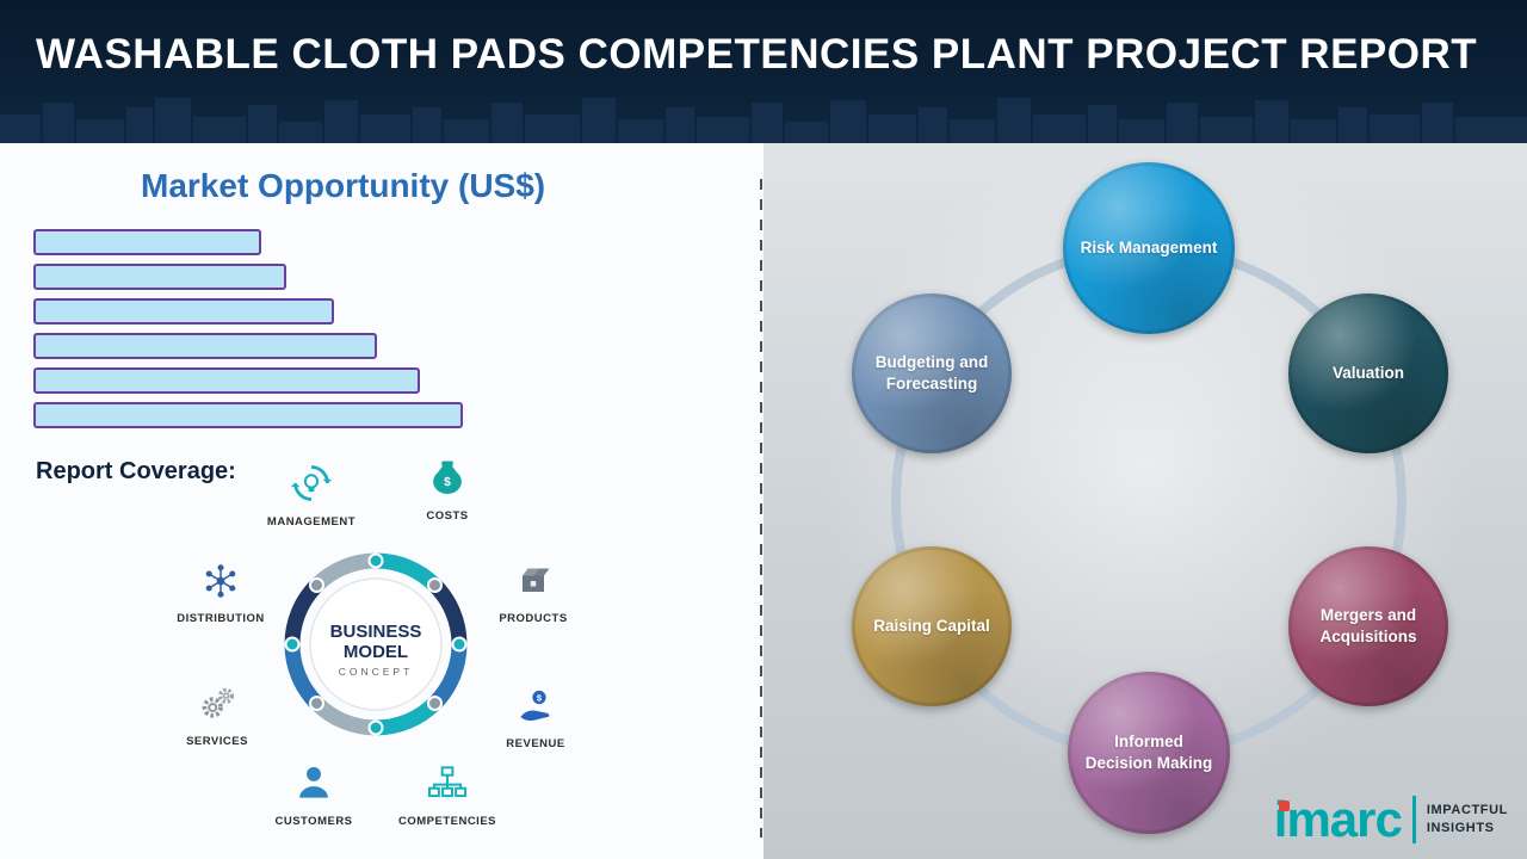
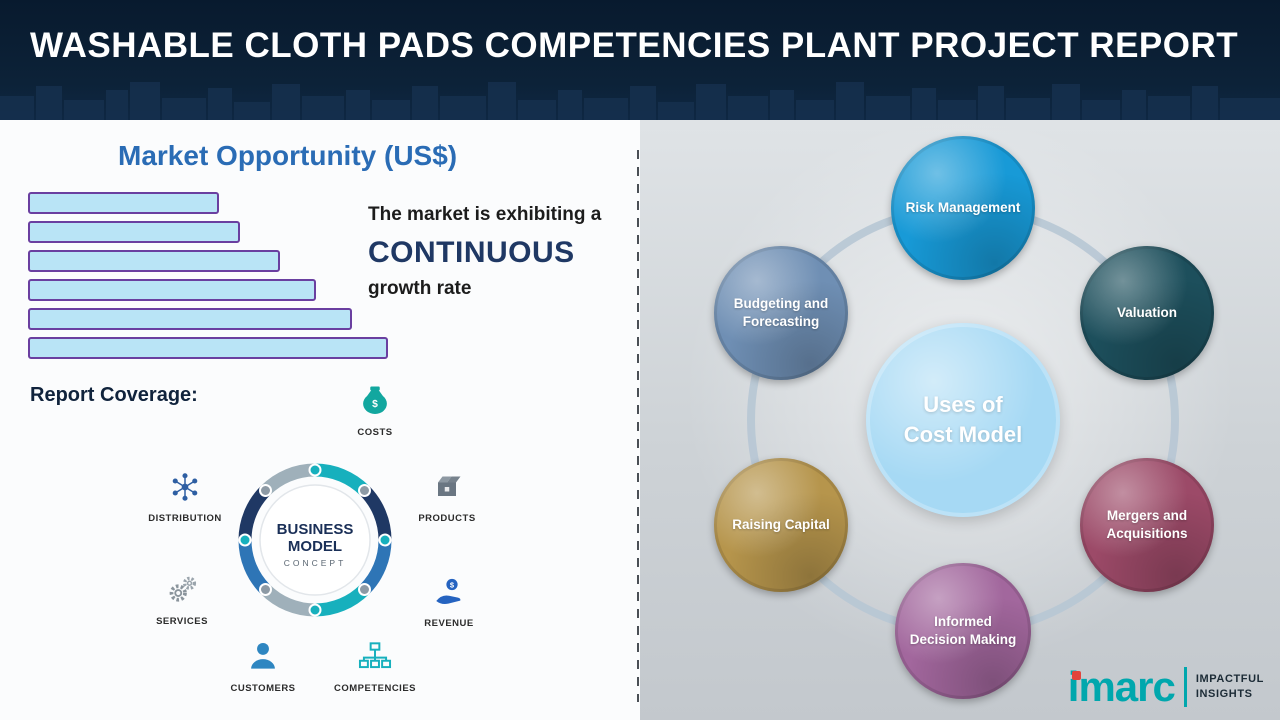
  WASHABLE CLOTH PADS COMPETENCIES PLANT PROJECT REPORT
  Market Opportunity (US$)
+ The market is exhibiting a
+ CONTINUOUS
+ growth rate
  Report Coverage:
  BUSINESS
  MODEL
  CONCEPT
- MANAGEMENT
  $
  COSTS
  DISTRIBUTION
  PRODUCTS
  SERVICES
  $
  REVENUE
  CUSTOMERS
  COMPETENCIES
  Risk Management
  Valuation
  Mergers and Acquisitions
  Informed Decision Making
  Raising Capital
  Budgeting and Forecasting
+ Uses of
+ Cost Model
  imarc
  IMPACTFUL
  INSIGHTS
